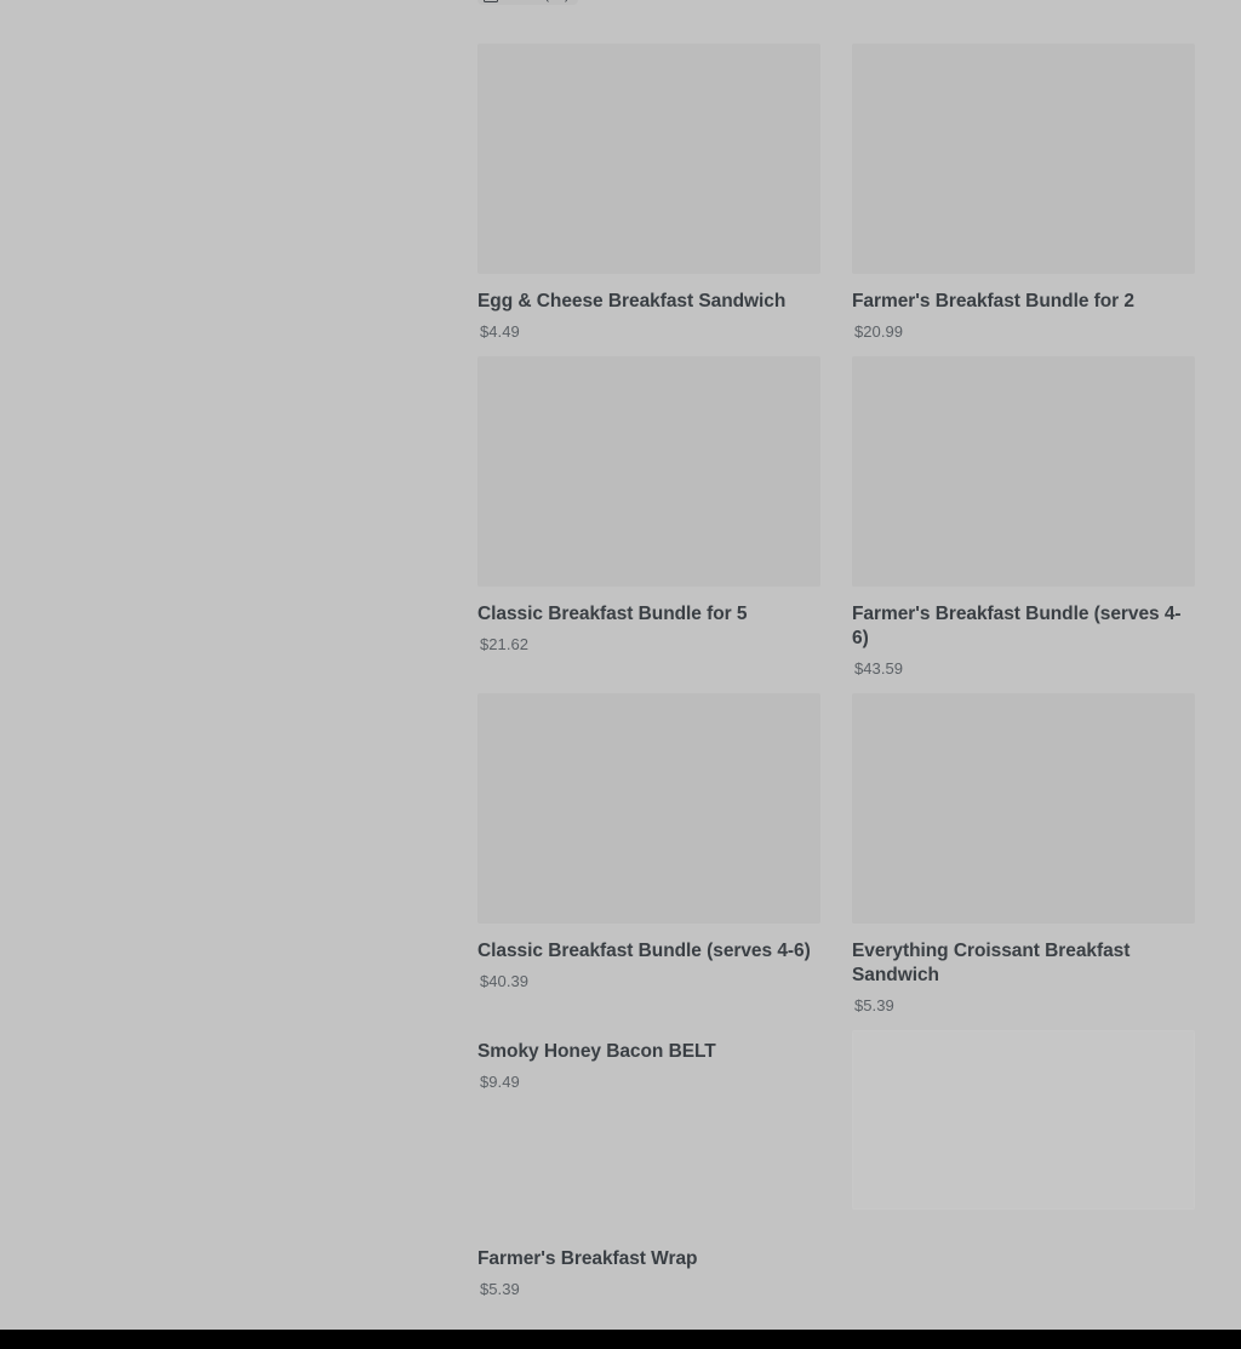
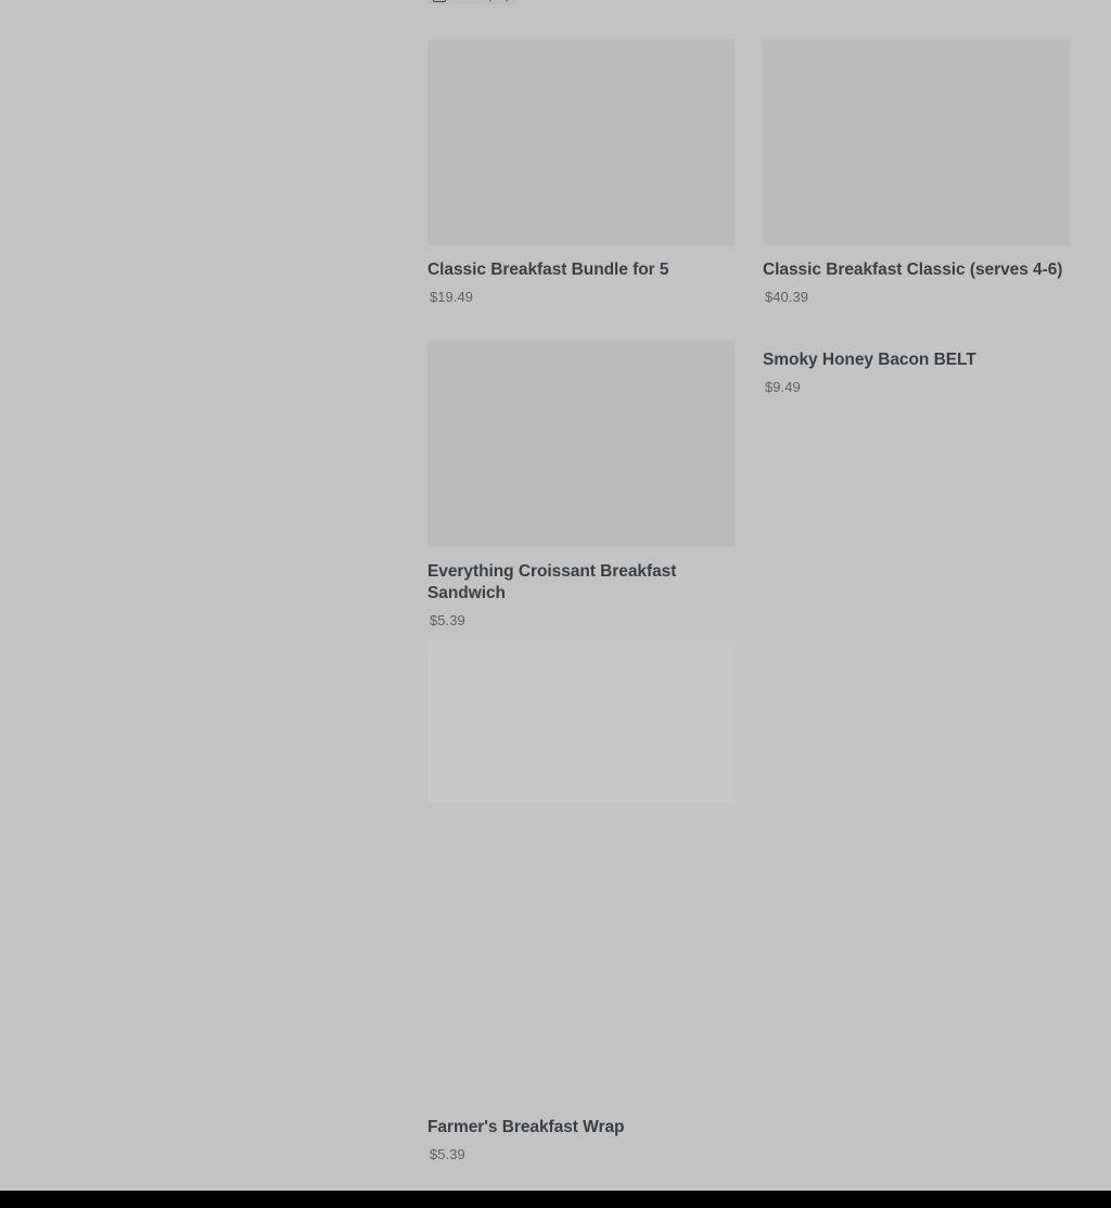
- Egg & Cheese Breakfast Sandwich
- $4.49
- Farmer's Breakfast Bundle for 2
- $20.99
  Classic Breakfast Bundle for 5
- $21.62
+ $19.49
- Farmer's Breakfast Bundle (serves 4-6)
- $43.59
- Classic Breakfast Bundle (serves 4-6)
+ Classic Breakfast Classic (serves 4-6)
  $40.39
  Everything Croissant Breakfast Sandwich
  $5.39
  Smoky Honey Bacon BELT
  $9.49
  Farmer's Breakfast Wrap
  $5.39
